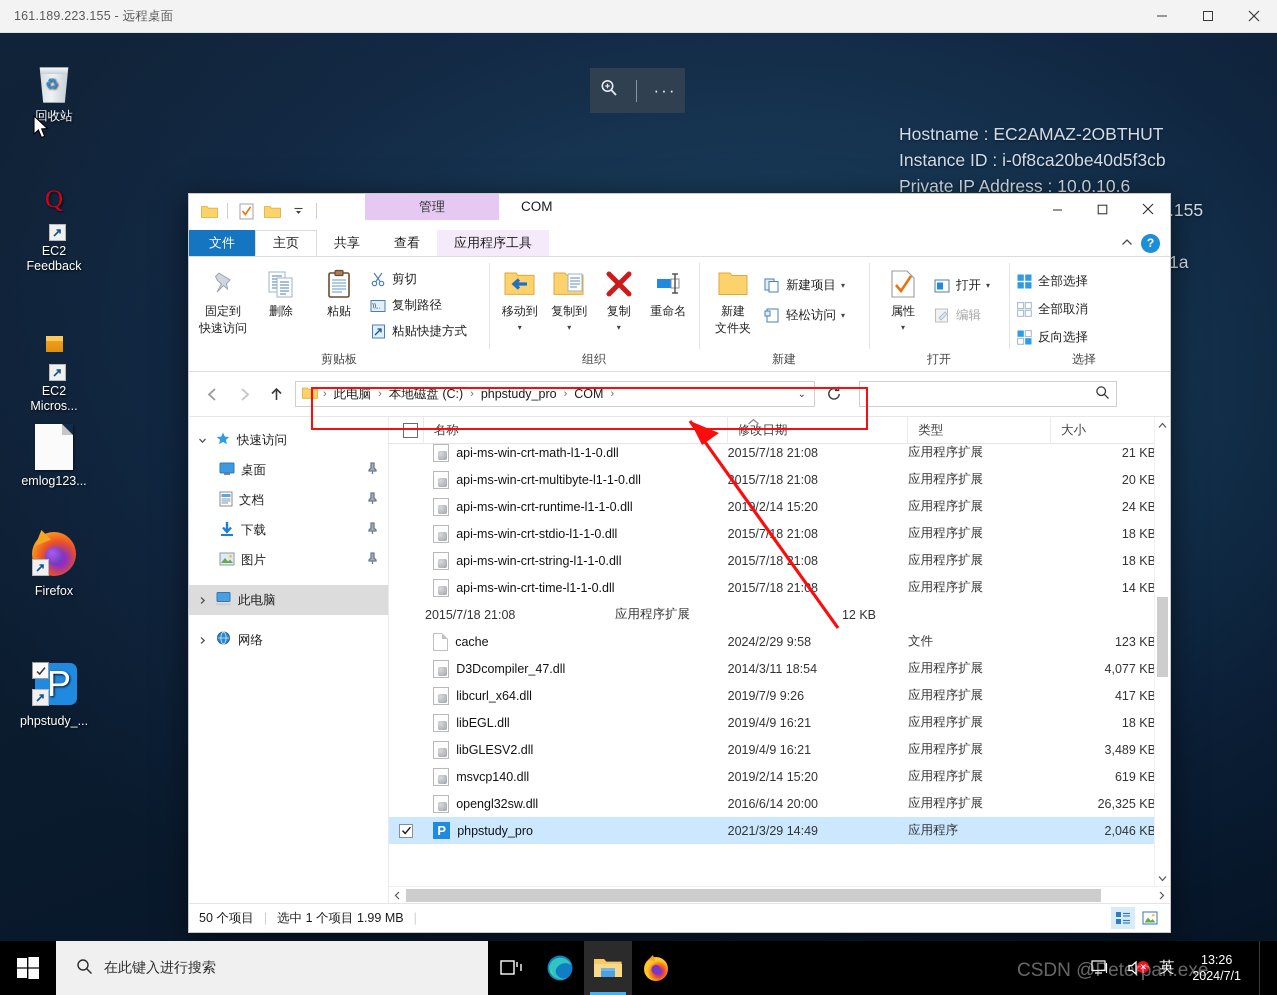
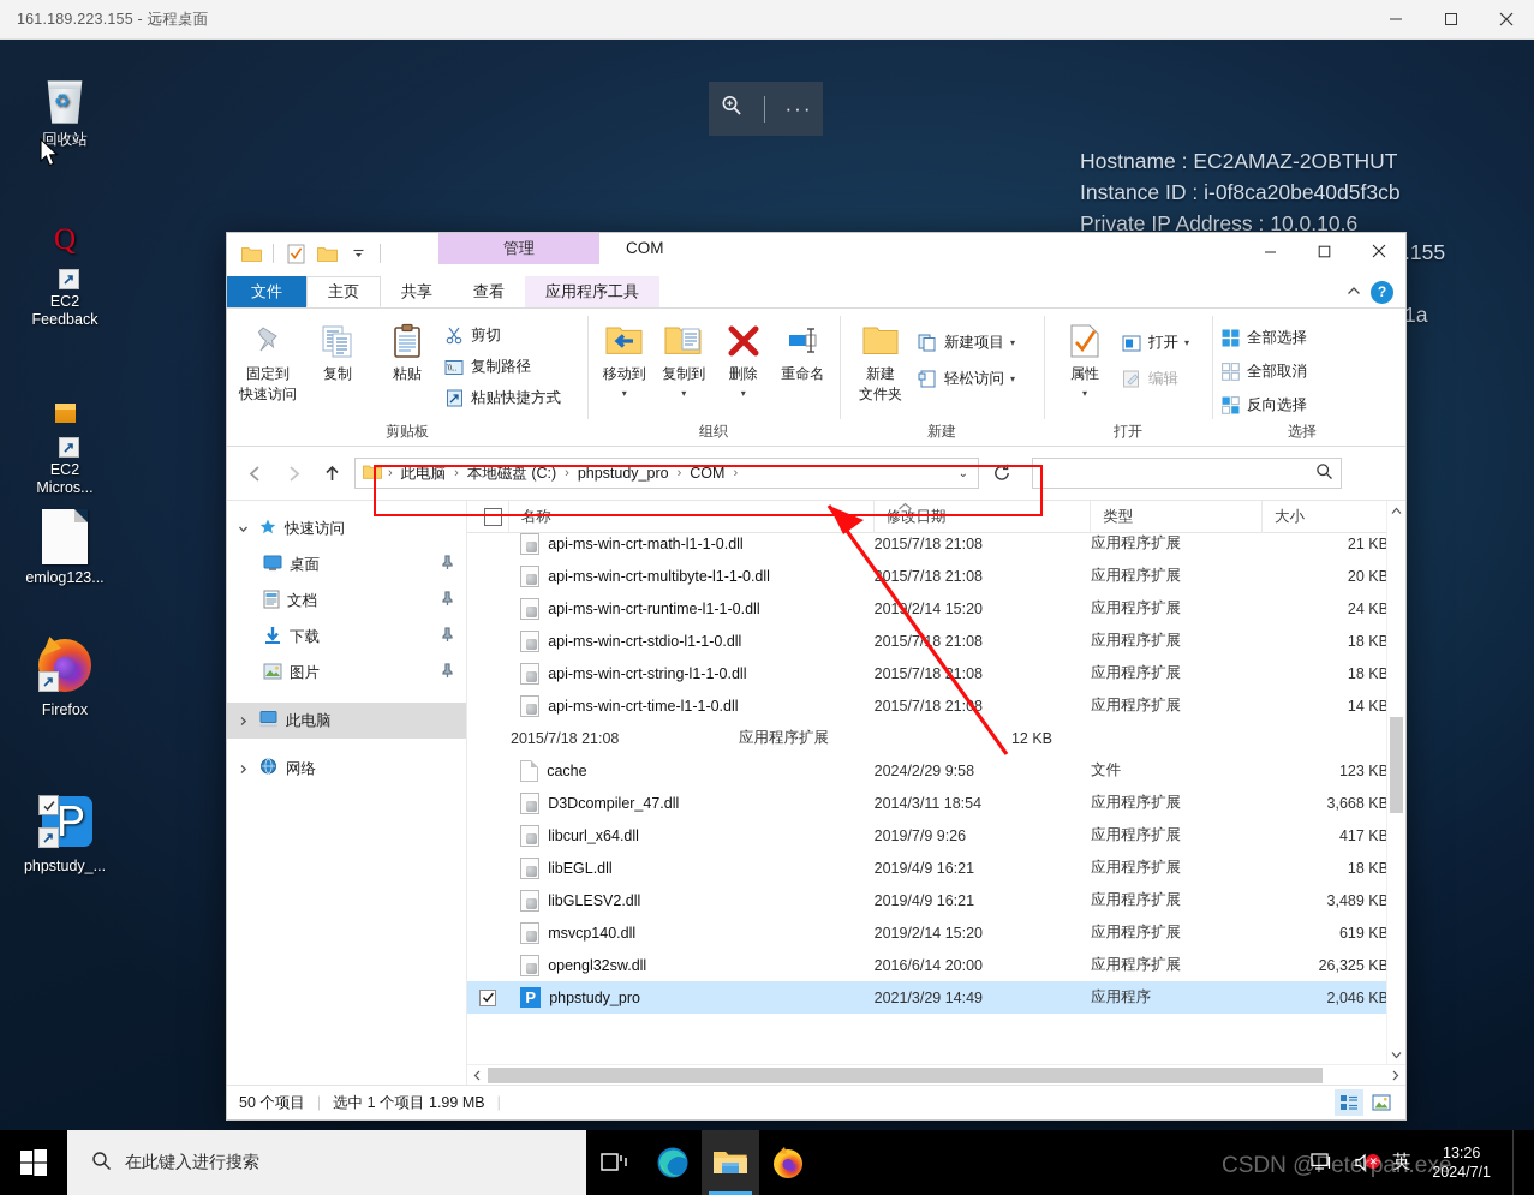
  161.189.223.155 - 远程桌面
  Hostname : EC2AMAZ-2OBTHUT
  Instance ID : i-0f8ca20be40d5f3cb
  Private IP Address : 10.0.10.6
  .155
  1a
  ···
  ♻
  回收站
  Q
  EC2
  Feedback
  EC2
  Micros...
  emlog123...
  Firefox
  P
  phpstudy_...
  管理
  COM
  文件
  主页
  共享
  查看
  应用程序工具
  ?
  固定到
  快速访问
- 删除
+ 复制
  粘贴
  剪切
  复制路径
  粘贴快捷方式
  剪贴板
  移动到
  ▾
  复制到
  ▾
- 复制
+ 删除
  ▾
  重命名
  组织
  新建
  文件夹
  新建项目
  ▾
  轻松访问
  ▾
  新建
  属性
  ▾
  打开
  ▾
  编辑
  打开
  全部选择
  全部取消
  反向选择
  选择
  ›
  此电脑
  ›
  本地磁盘 (C:)
  ›
  phpstudy_pro
  ›
  COM
  ›
  ⌄
  快速访问
  桌面
  文档
  下载
  图片
  此电脑
  网络
  名称
  修改日期
  类型
  大小
  api-ms-win-crt-math-l1-1-0.dll
  2015/7/18 21:08
  应用程序扩展
  21 KB
  api-ms-win-crt-multibyte-l1-1-0.dll
  015/7/18 21:08
  应用程序扩展
  20 KB
  api-ms-win-crt-runtime-l1-1-0.dll
  201/2/14 15:20
  应用程序扩展
  24 KB
  api-ms-win-crt-stdio-l1-1-0.dll
  2015/7/18 21:08
  应用程序扩展
  18 KB
  api-ms-win-crt-string-l1-1-0.dll
  2015/7/181:08
  应用程序扩展
  18 KB
  api-ms-win-crt-time-l1-1-0.dll
  2015/7/18 21:8
  应用程序扩展
  14 KB
  2015/7/18 21:08
  应用程序扩展
  12 KB
  cache
  2024/2/29 9:58
  文件
  123 KB
  D3Dcompiler_47.dll
  2014/3/11 18:54
  应用程序扩展
- 4,077 KB
+ 3,668 KB
  libcurl_x64.dll
  2019/7/9 9:26
  应用程序扩展
  417 KB
  libEGL.dll
  2019/4/9 16:21
  应用程序扩展
  18 KB
  libGLESV2.dll
  2019/4/9 16:21
  应用程序扩展
  3,489 KB
  msvcp140.dll
  2019/2/14 15:20
  应用程序扩展
  619 KB
  opengl32sw.dll
  2016/6/14 20:00
  应用程序扩展
  26,325 KB
  P
  phpstudy_pro
  2021/3/29 14:49
  应用程序
  2,046 KB
  50 个项目
  |
  选中 1 个项目 1.99 MB
  |
  在此键入进行搜索
  ✕
  英
  13:26
  2024/7/1
  CSDN @Peterpan.exe
